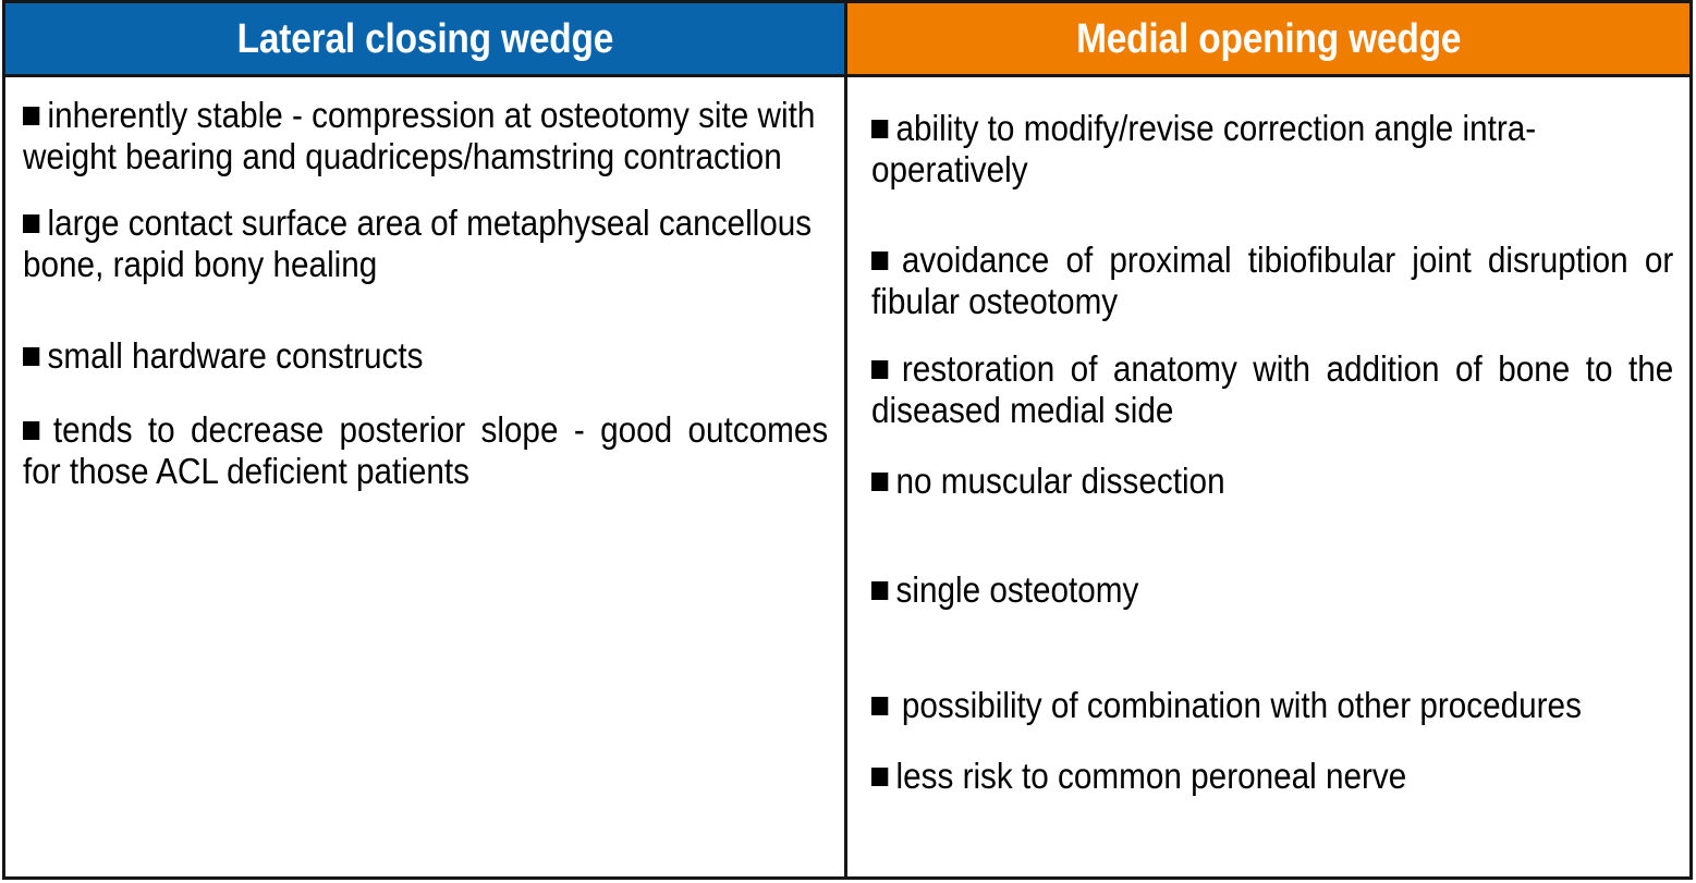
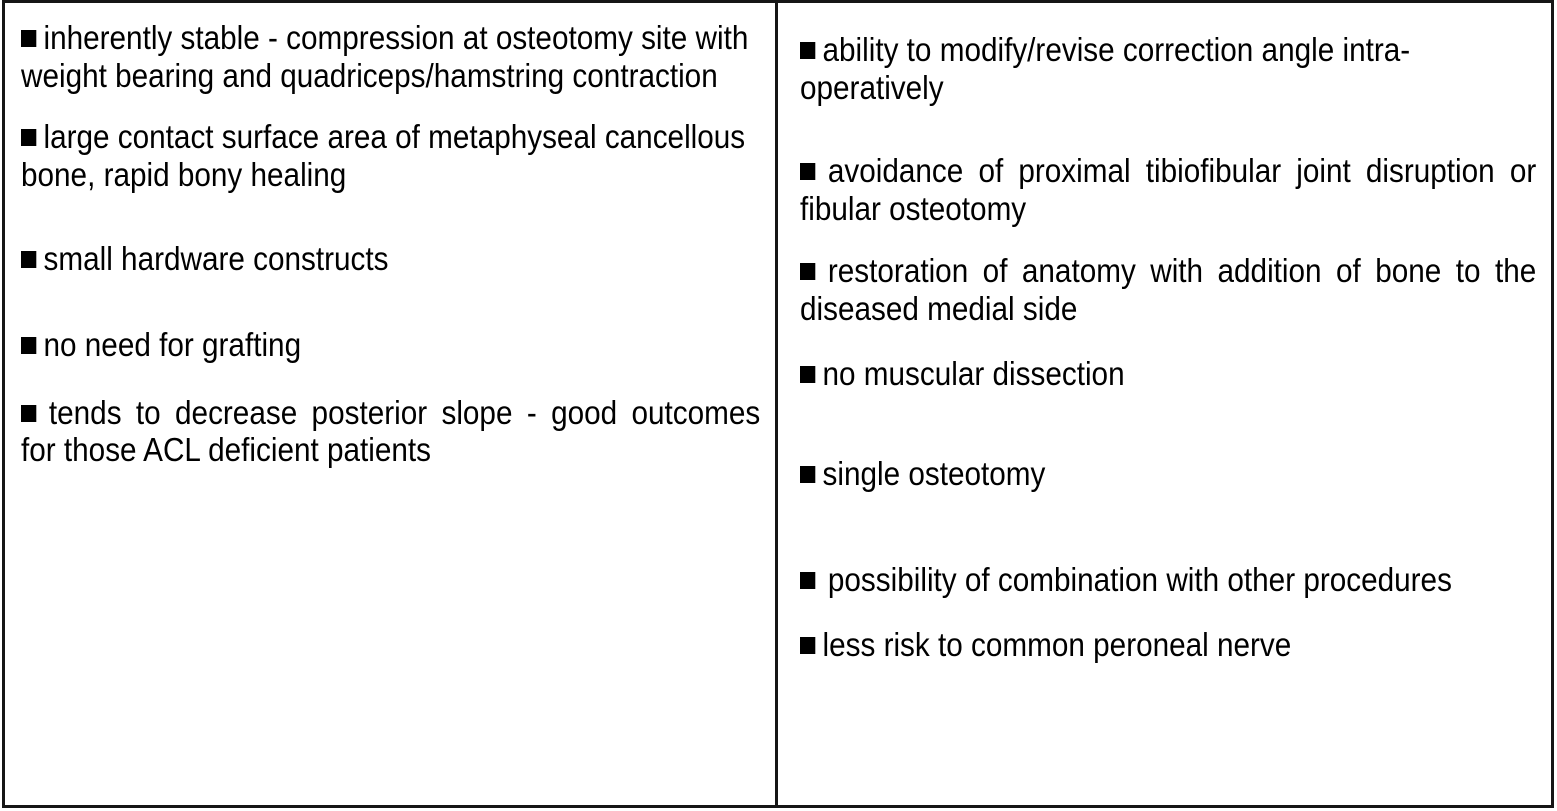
- Lateral closing wedge
- Medial opening wedge
  inherently stable - compression at osteotomy site with weight bearing and quadriceps/hamstring contraction
  large contact surface area of metaphyseal cancellous bone, rapid bony healing
  small hardware constructs
+ no need for grafting
  tends to decrease posterior slope - good outcomes for those ACL deficient patients
  ability to modify/revise correction angle intra-operatively
  avoidance of proximal tibiofibular joint disruption or fibular osteotomy
  restoration of anatomy with addition of bone to the diseased medial side
  no muscular dissection
  single osteotomy
  possibility of combination with other procedures
  less risk to common peroneal nerve
